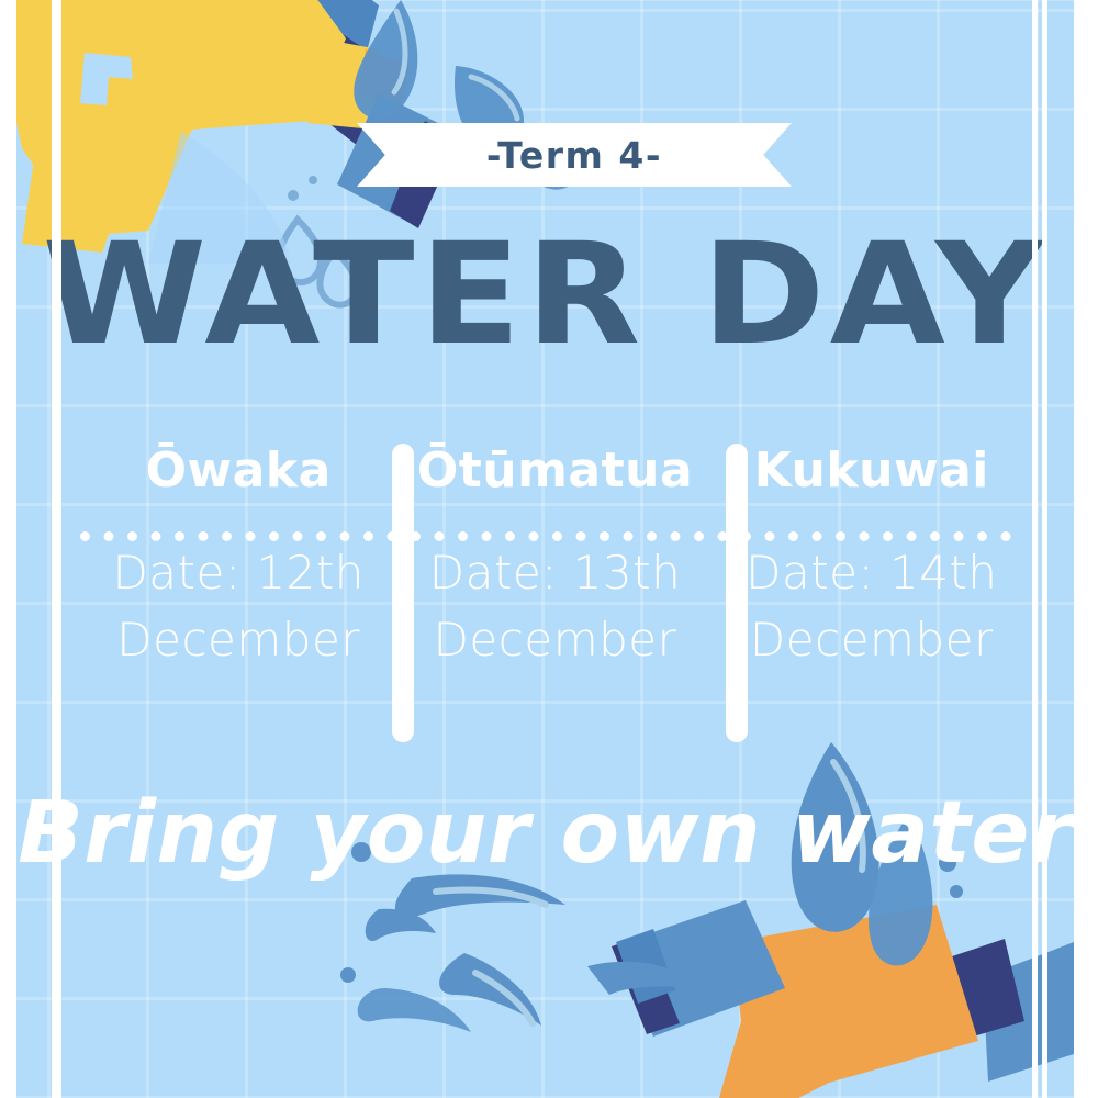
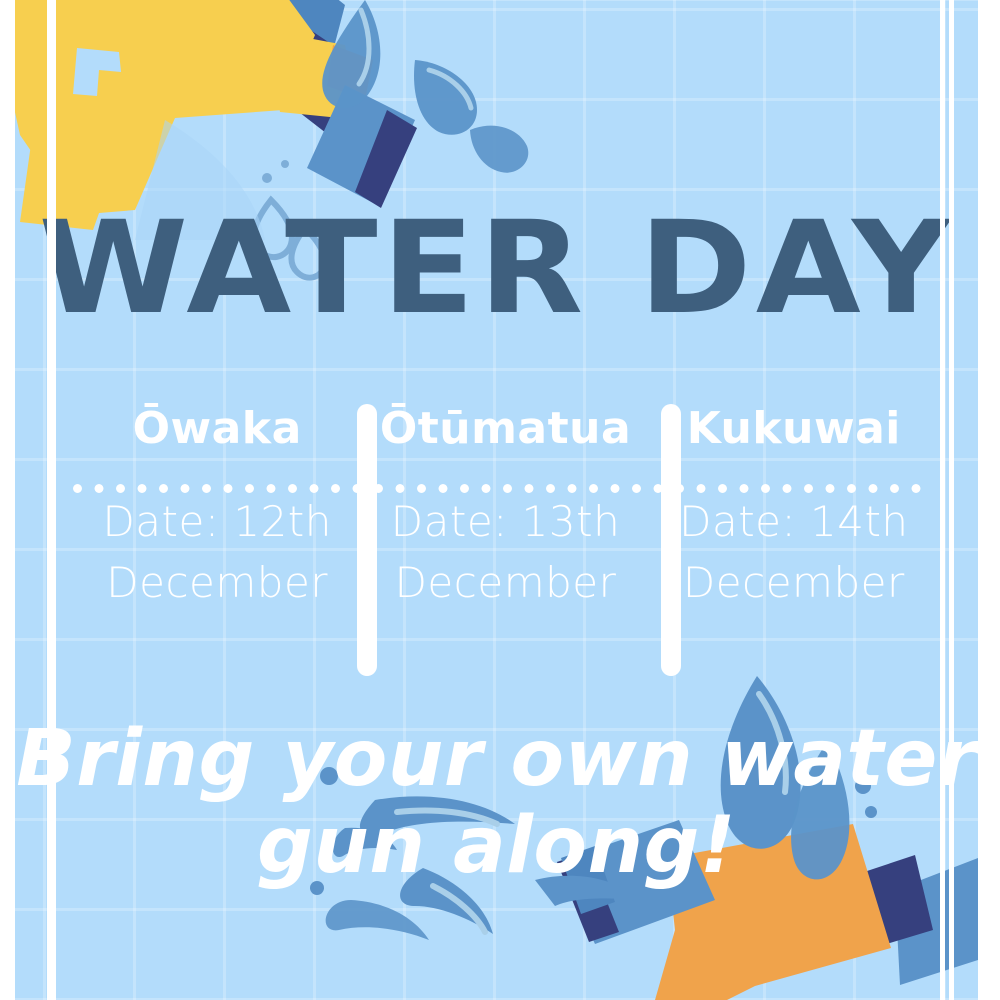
- -Term 4-
  WATER DAY
  Ōwaka
  Date: 12th
  December
  Ōtūmatua
  Date: 13th
  December
  Kukuwai
  Date: 14th
  December
  ring your own water
+ gun along!
